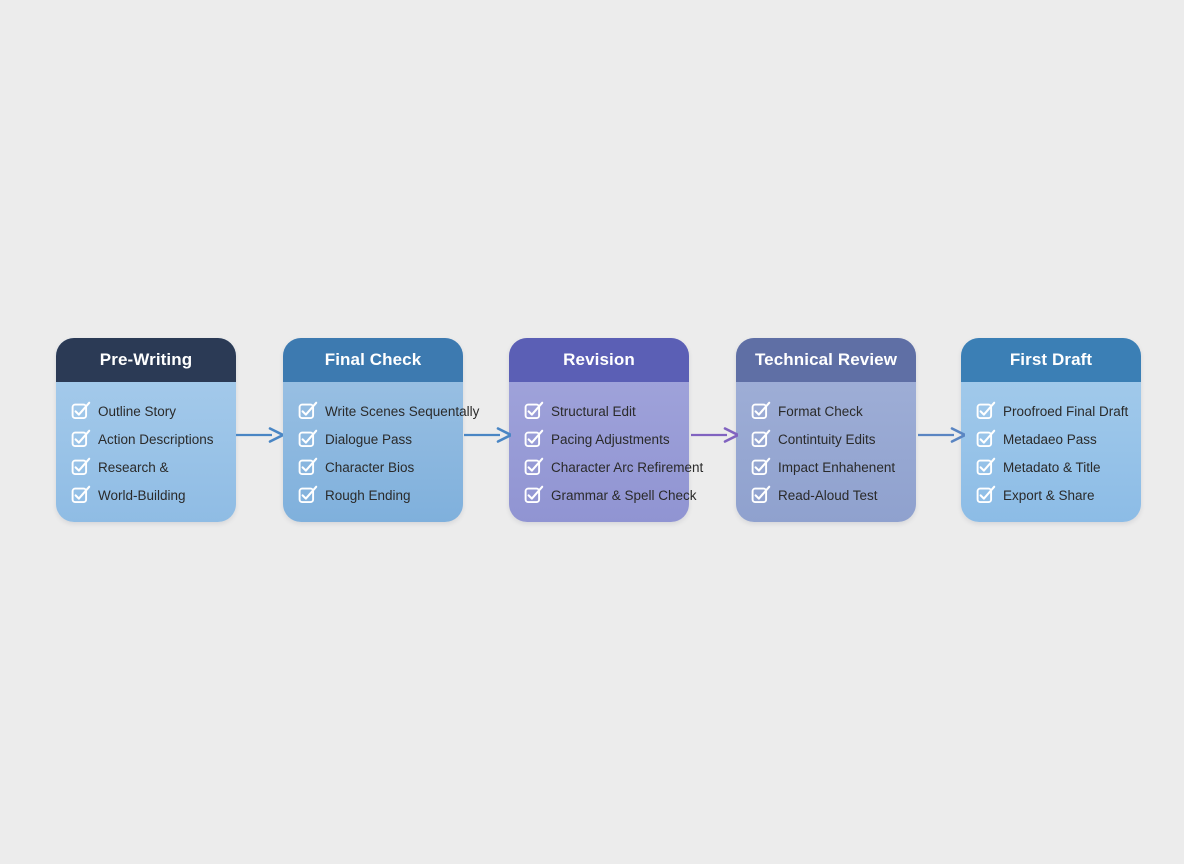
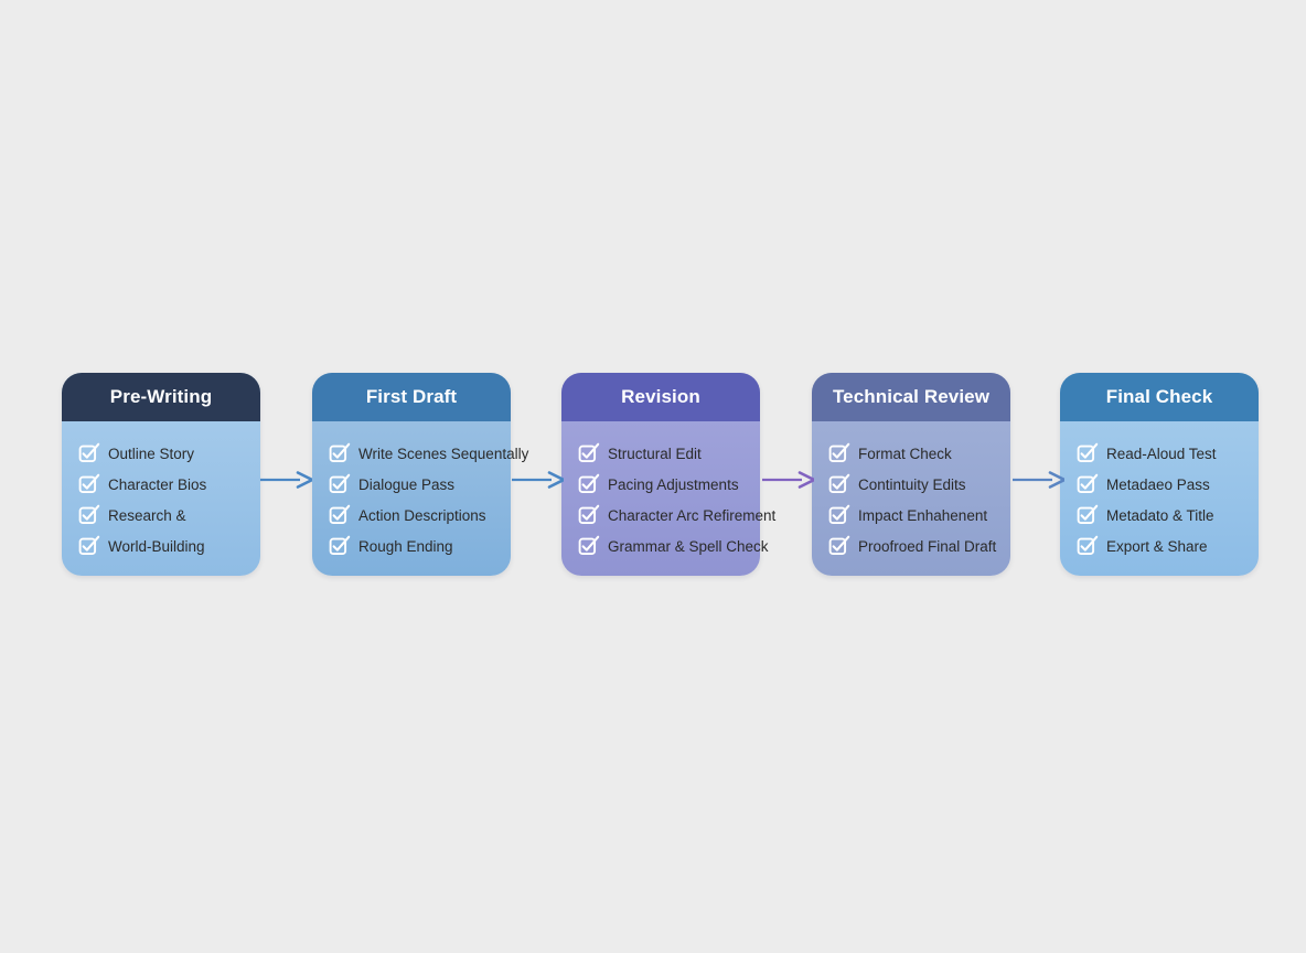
  Pre-Writing
  Outline Story
- Action Descriptions
+ Character Bios
  Research &
  World-Building
- Final Check
+ First Draft
  Write Scenes Sequentally
  Dialogue Pass
- Character Bios
+ Action Descriptions
  Rough Ending
  Revision
  Structural Edit
  Pacing Adjustments
  Character Arc Refirement
  Grammar & Spell Check
  Technical Review
  Format Check
  Contintuity Edits
  Impact Enhahenent
- Read-Aloud Test
+ Proofroed Final Draft
- First Draft
+ Final Check
- Proofroed Final Draft
+ Read-Aloud Test
  Metadaeo Pass
  Metadato & Title
  Export & Share
